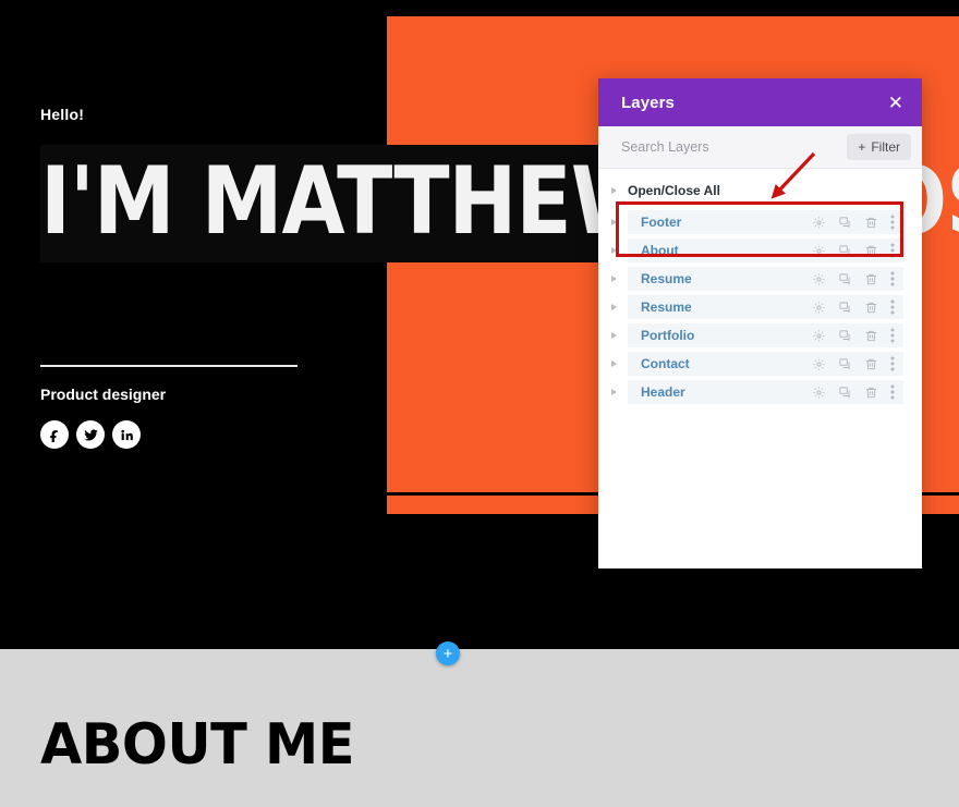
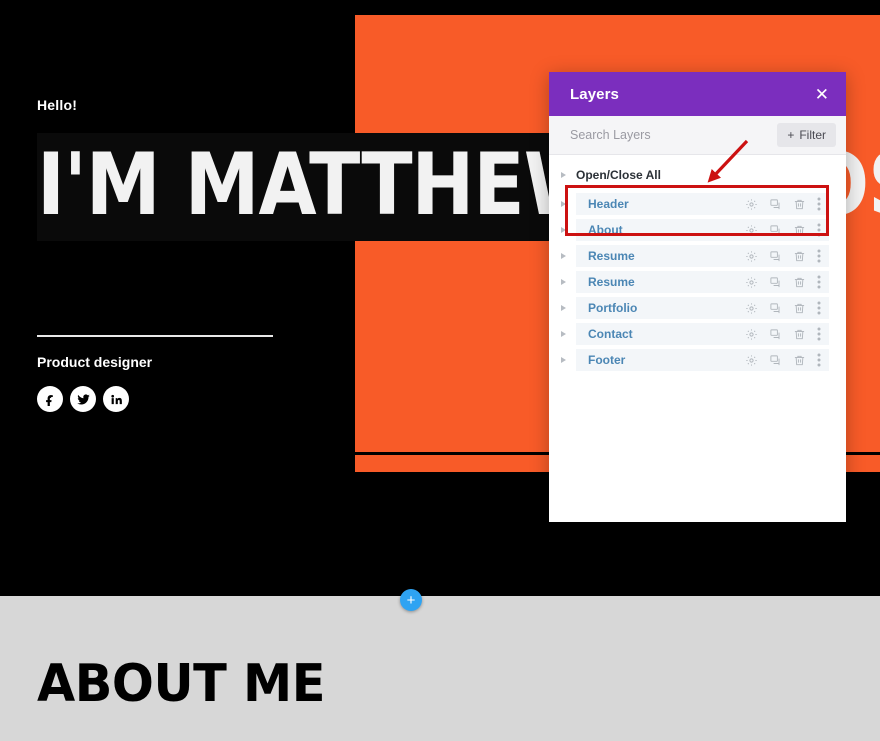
  Hello!
  Product designer
  ABOUT ME
  +
  Layers
  ✕
  Search Layers
  +
  Filter
  Open/Close All
- Footer
+ Header
  About
  Resume
  Resume
  Portfolio
  Contact
- Header
+ Footer
